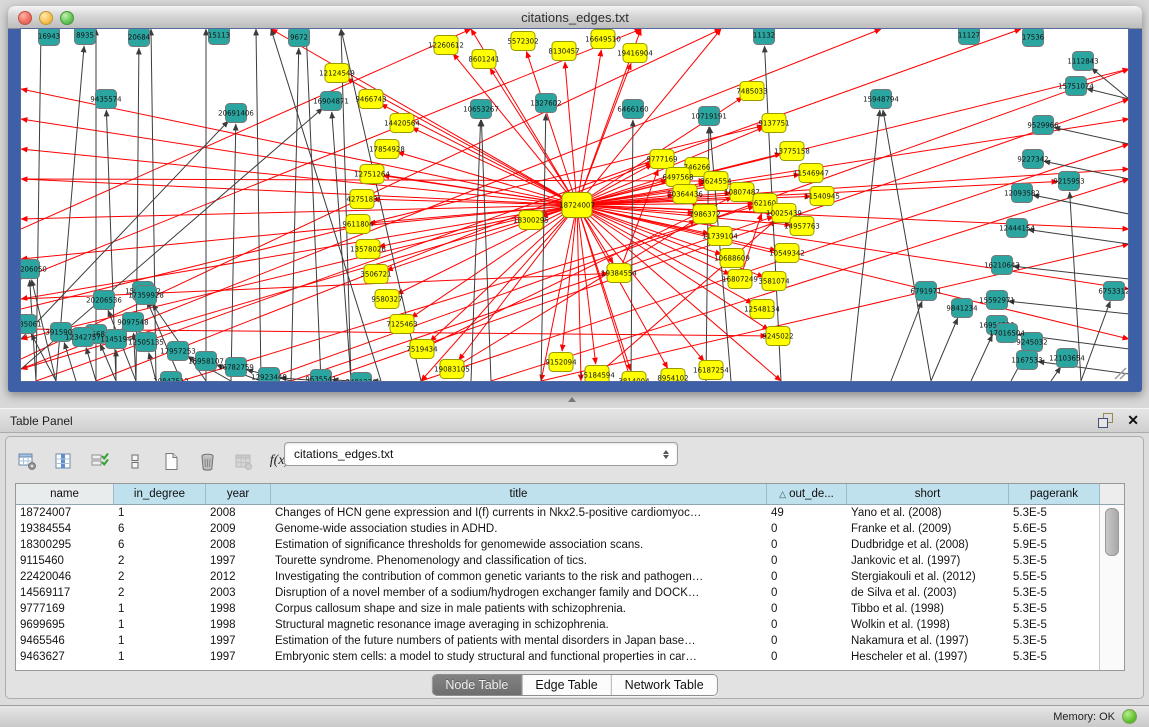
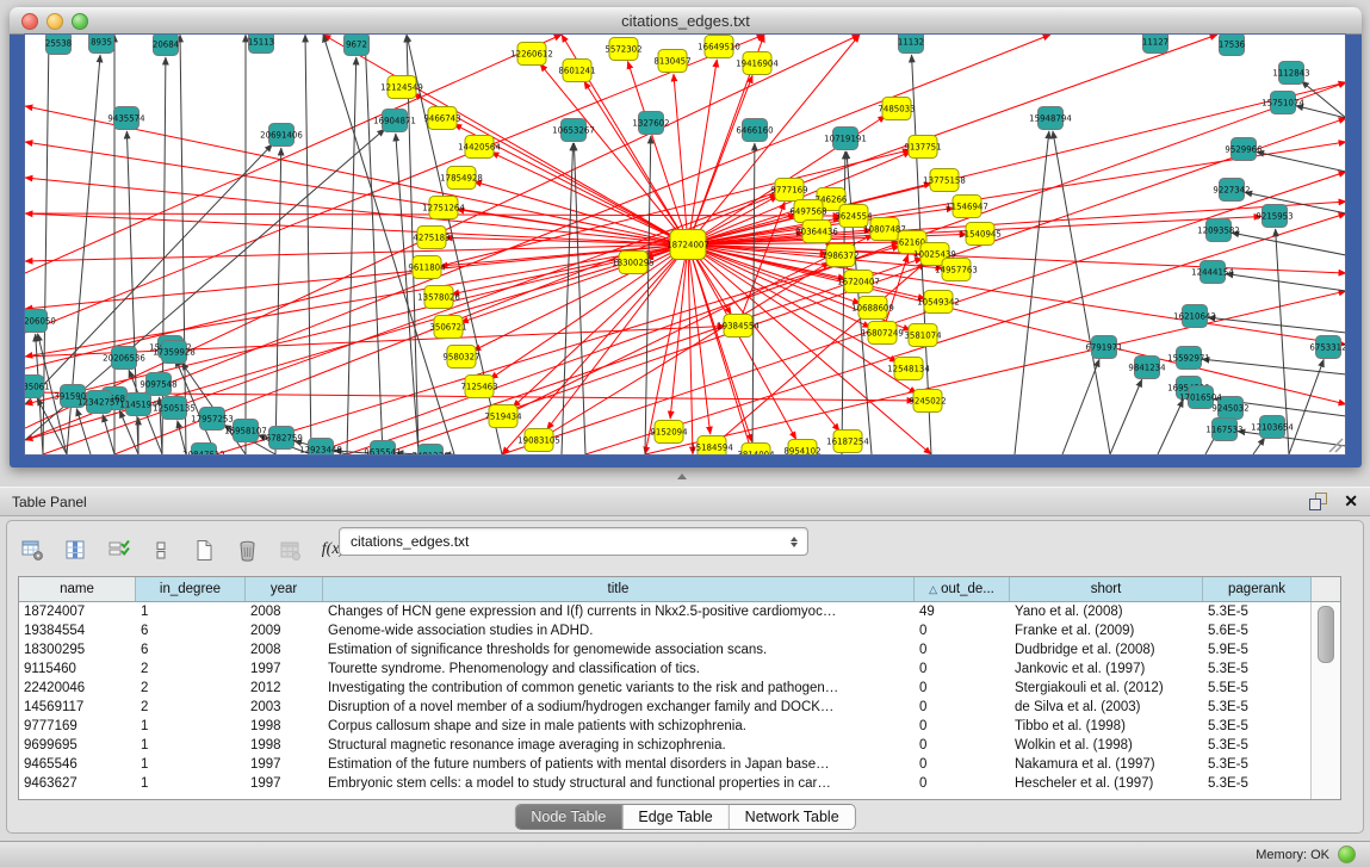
  citations_edges.txt
  18724007
  12124549
  9466743
  14420564
  17854928
  12751264
  4275183
  9611804
  13578026
  3506721
  9580327
  7125463
  7519434
  19083105
  12260612
  8601241
  5572302
  8130457
  16649510
  19416904
  9777169
  46266
  6497568
  3624554
  20364436
  10807487
  62160
  7986372
  10025439
- 11739104
+ 16720407
  10688609
  16807249
  19384554
  18300295
  7485033
  9137751
  13775158
  11546947
  11540945
  14957763
  10549342
  3581074
  12548134
  9245022
  9152094
  15184594
  8954102
  16187254
- 16943
+ 25538
  8935
  20684
  15113
  9672
  11132
  11127
  17536
  9435574
  20691406
  16904871
  10653267
  1327602
  6466160
  10719191
  15948794
  1112843
  206050
  35061
  391590
  20206536
  17359928
  9097548
  12342757
  1145194
  12505135
  17957253
  16958107
  16782759
  12923448
  9635541
  6791971
  9841234
  9245032
  12103654
  15751074
  9529966
  9227342
  12093582
  12444154
  16210643
  15592971
  17016504
  1167533
  9215953
  6753312
  Table Panel
  ✕
  f(x
  citations_edges.txt
  name
  in_degree
  year
  title
  △ out_de...
  short
  pagerank
  18724007
  1
  2008
  Changes of HCN gene expression and I(f) currents in Nkx2.5-positive cardiomyoc…
  49
  Yano et al. (2008)
  5.3E-5
  19384554
  6
  2009
  Genome-wide association studies in ADHD.
  0
  Franke et al. (2009)
  5.6E-5
  18300295
  6
  2008
  Estimation of significance thresholds for genomewide association scans.
  0
  Dudbridge et al. (2008)
  5.9E-5
  9115460
  2
  1997
  Tourette syndrome. Phenomenology and classification of tics.
  0
  Jankovic et al. (1997)
  5.3E-5
  22420046
  2
  2012
  Investigating the contribution of common genetic variants to the risk and pathogen…
  0
  Stergiakouli et al. (2012)
  5.5E-5
  14569117
  2
  2003
  Disruption of a novel member of a sodium/hydrogen exchanger family and DOCK…
  0
  de Silva et al. (2003)
  5.3E-5
  9777169
  1
  1998
  Corpus callosum shape and size in male patients with schizophrenia.
  0
  Tibbo et al. (1998)
  5.3E-5
  9699695
  1
  1998
  Structural magnetic resonance image averaging in schizophrenia.
  0
  Wolkin et al. (1998)
  5.3E-5
  9465546
  1
  1997
  Estimation of the future numbers of patients with mental disorders in Japan base…
  0
  Nakamura et al. (1997)
  5.3E-5
  9463627
  1
  1997
  Embryonic stem cells: a model to study structural and functional properties in car…
  0
  Hescheler et al. (1997)
  5.3E-5
  Node Table
  Edge Table
  Network Table
  Memory: OK
